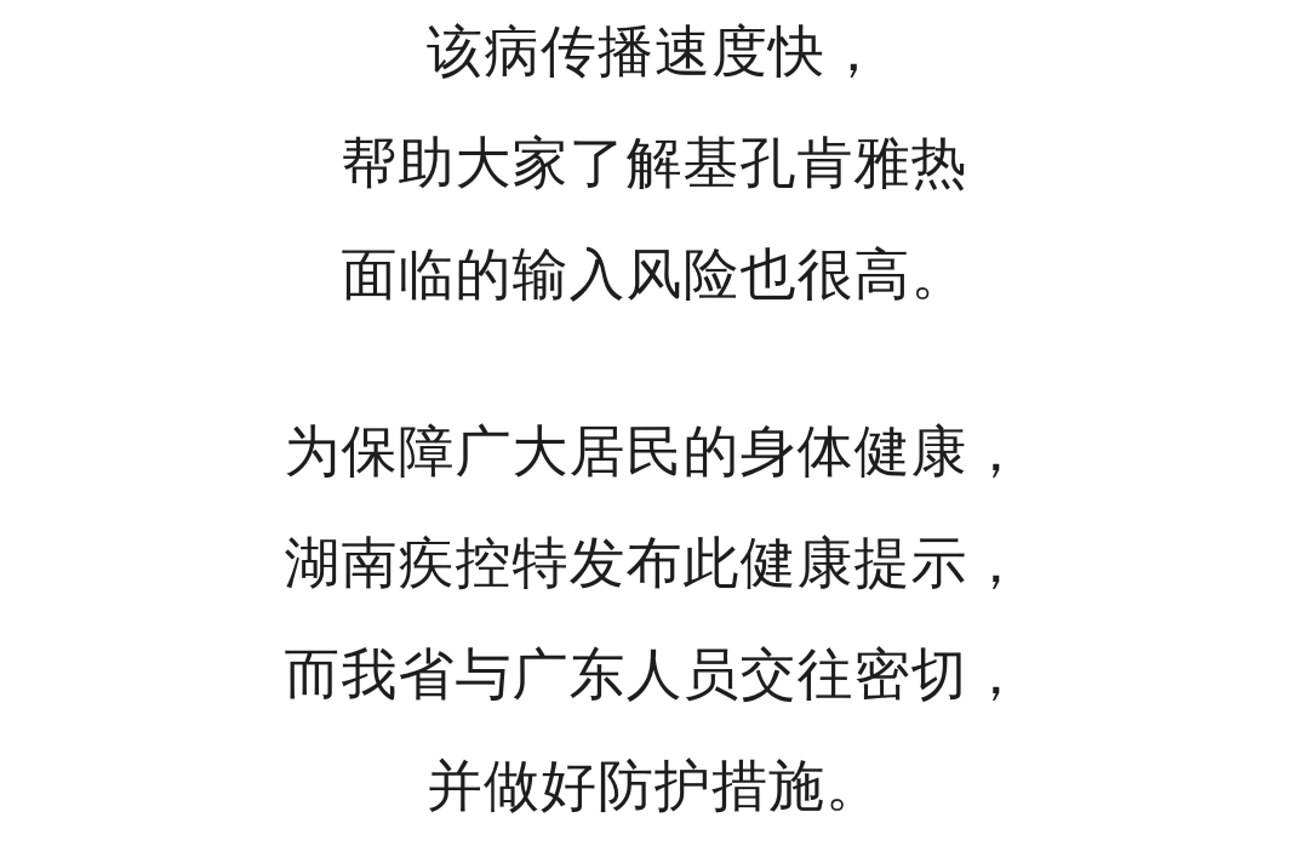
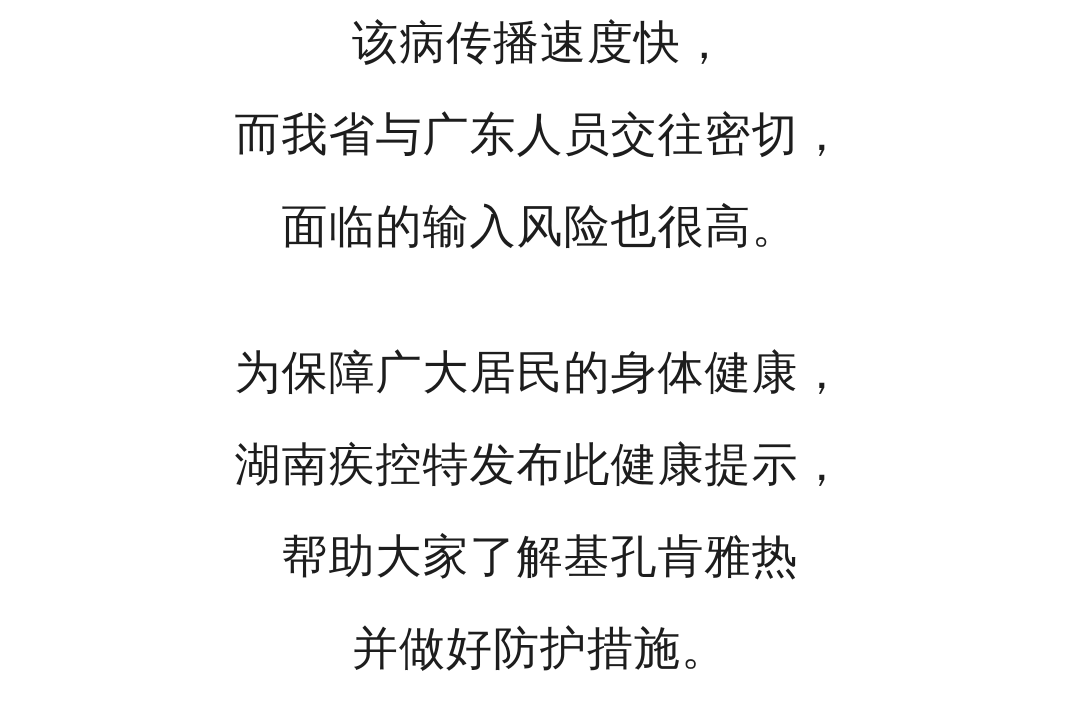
  该病传播速度快，
- 帮助大家了解基孔肯雅热
+ 而我省与广东人员交往密切，
  面临的输入风险也很高。
  为保障广大居民的身体健康，
  湖南疾控特发布此健康提示，
- 而我省与广东人员交往密切，
+ 帮助大家了解基孔肯雅热
  并做好防护措施。
